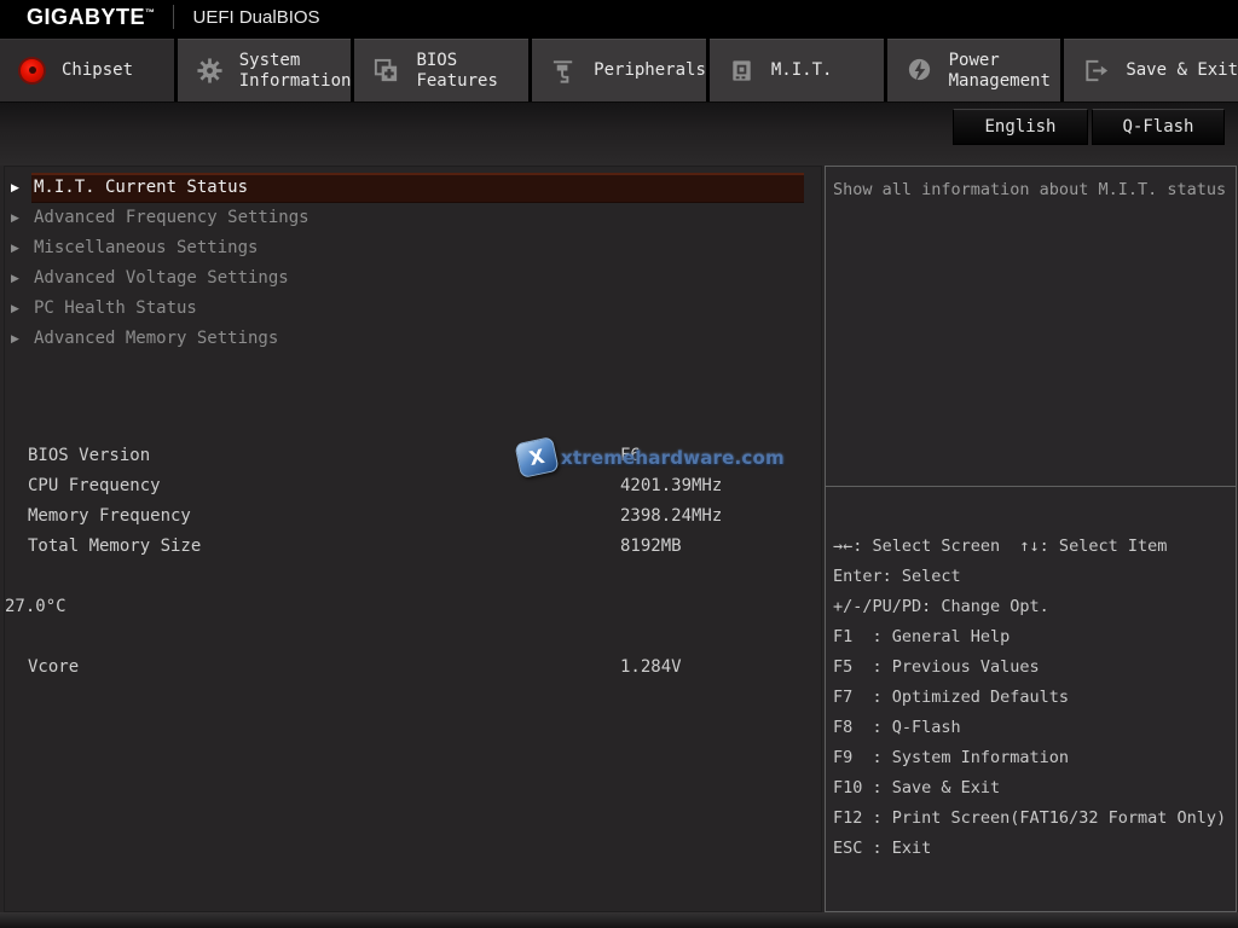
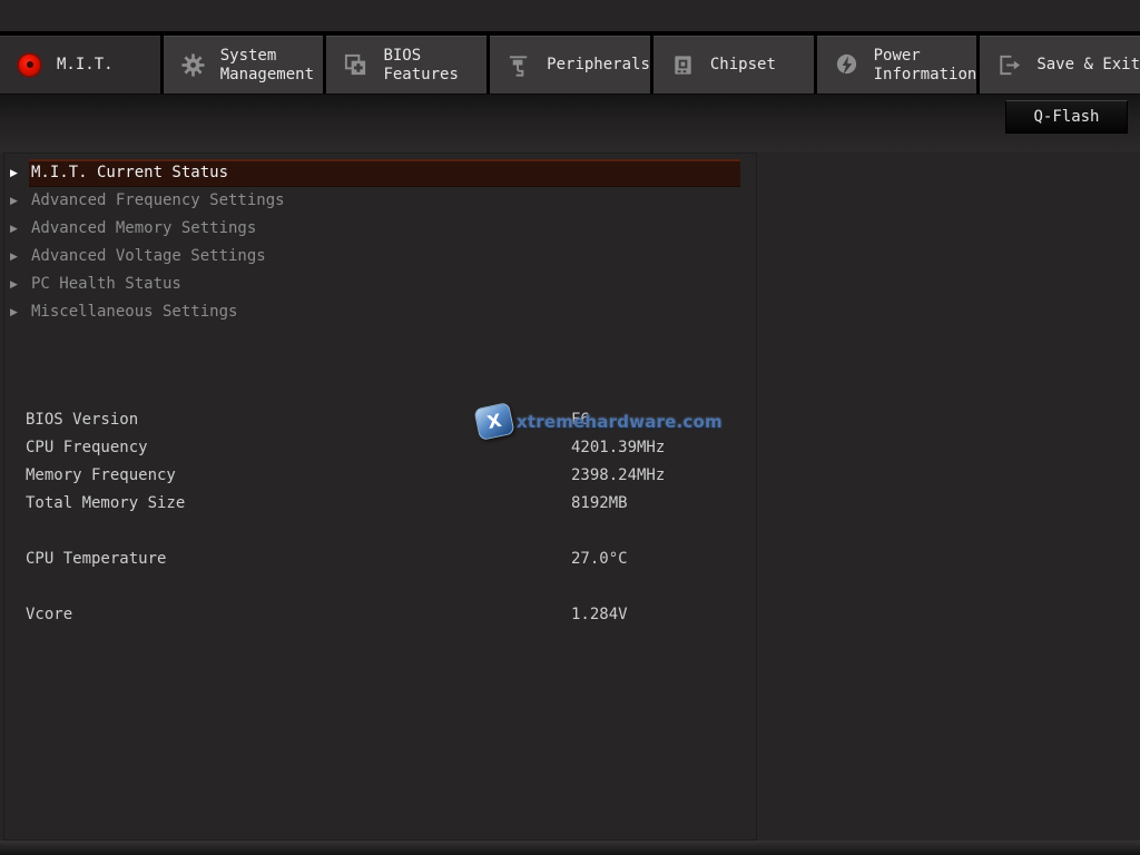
- GIGABYTE™
- UEFI DualBIOS
- Chipset
+ M.I.T.
  System
- Information
+ Management
  BIOS
  Features
  Peripherals
- M.I.T.
+ Chipset
  Power
- Management
+ Information
  Save & Exit
- English
  Q-Flash
  ▶
  M.I.T. Current Status
  ▶
  Advanced Frequency Settings
  ▶
- Miscellaneous Settings
+ Advanced Memory Settings
  ▶
  Advanced Voltage Settings
  ▶
  PC Health Status
  ▶
- Advanced Memory Settings
+ Miscellaneous Settings
  BIOS Version
  F6
  CPU Frequency
  4201.39MHz
  Memory Frequency
  2398.24MHz
  Total Memory Size
  8192MB
+ CPU Temperature
  27.0°C
  Vcore
  1.284V
  xtremehardware.com
- Show all information about M.I.T. status
- →←: Select Screen ↑↓: Select Item
- Enter: Select
- +/-/PU/PD: Change Opt.
- F1 : General Help
- F5 : Previous Values
- F7 : Optimized Defaults
- F8 : Q-Flash
- F9 : System Information
- F10 : Save & Exit
- F12 : Print Screen(FAT16/32 Format Only)
- ESC : Exit
